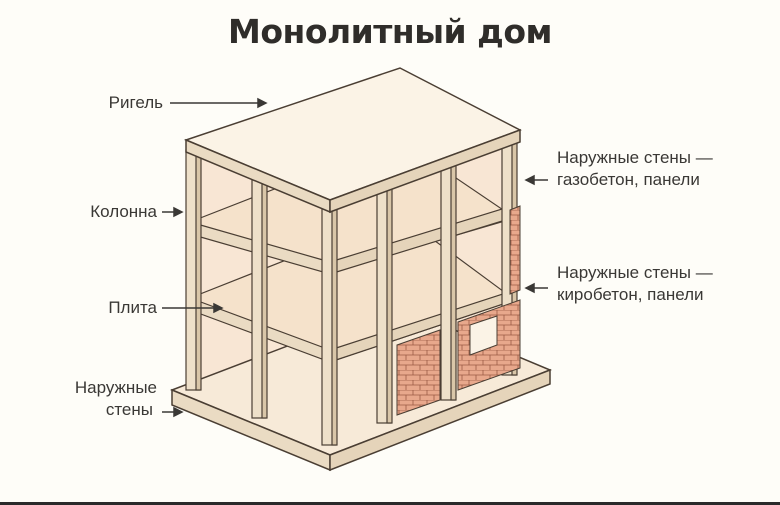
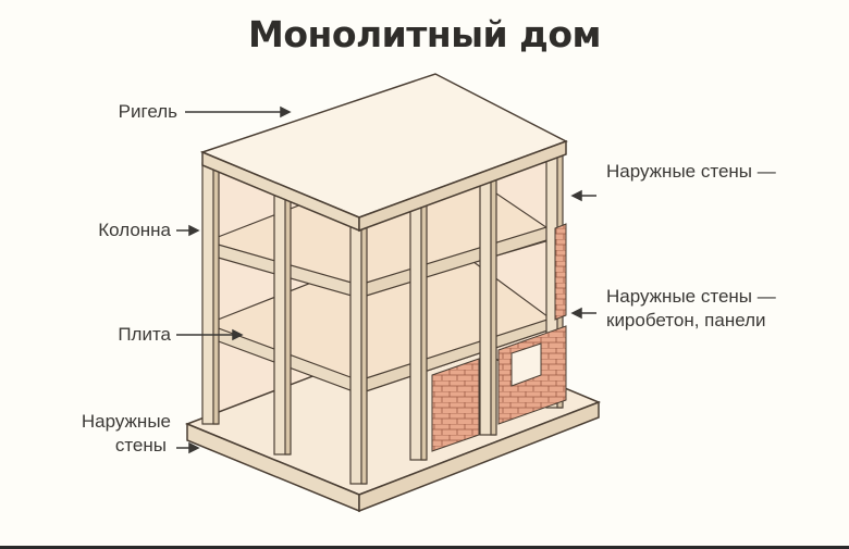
  Монолитный дом
  Ригель
  Колонна
  Плита
  Наружные
  стены
  Наружные стены —
- газобетон, панели
  Наружные стены —
  киробетон, панели
